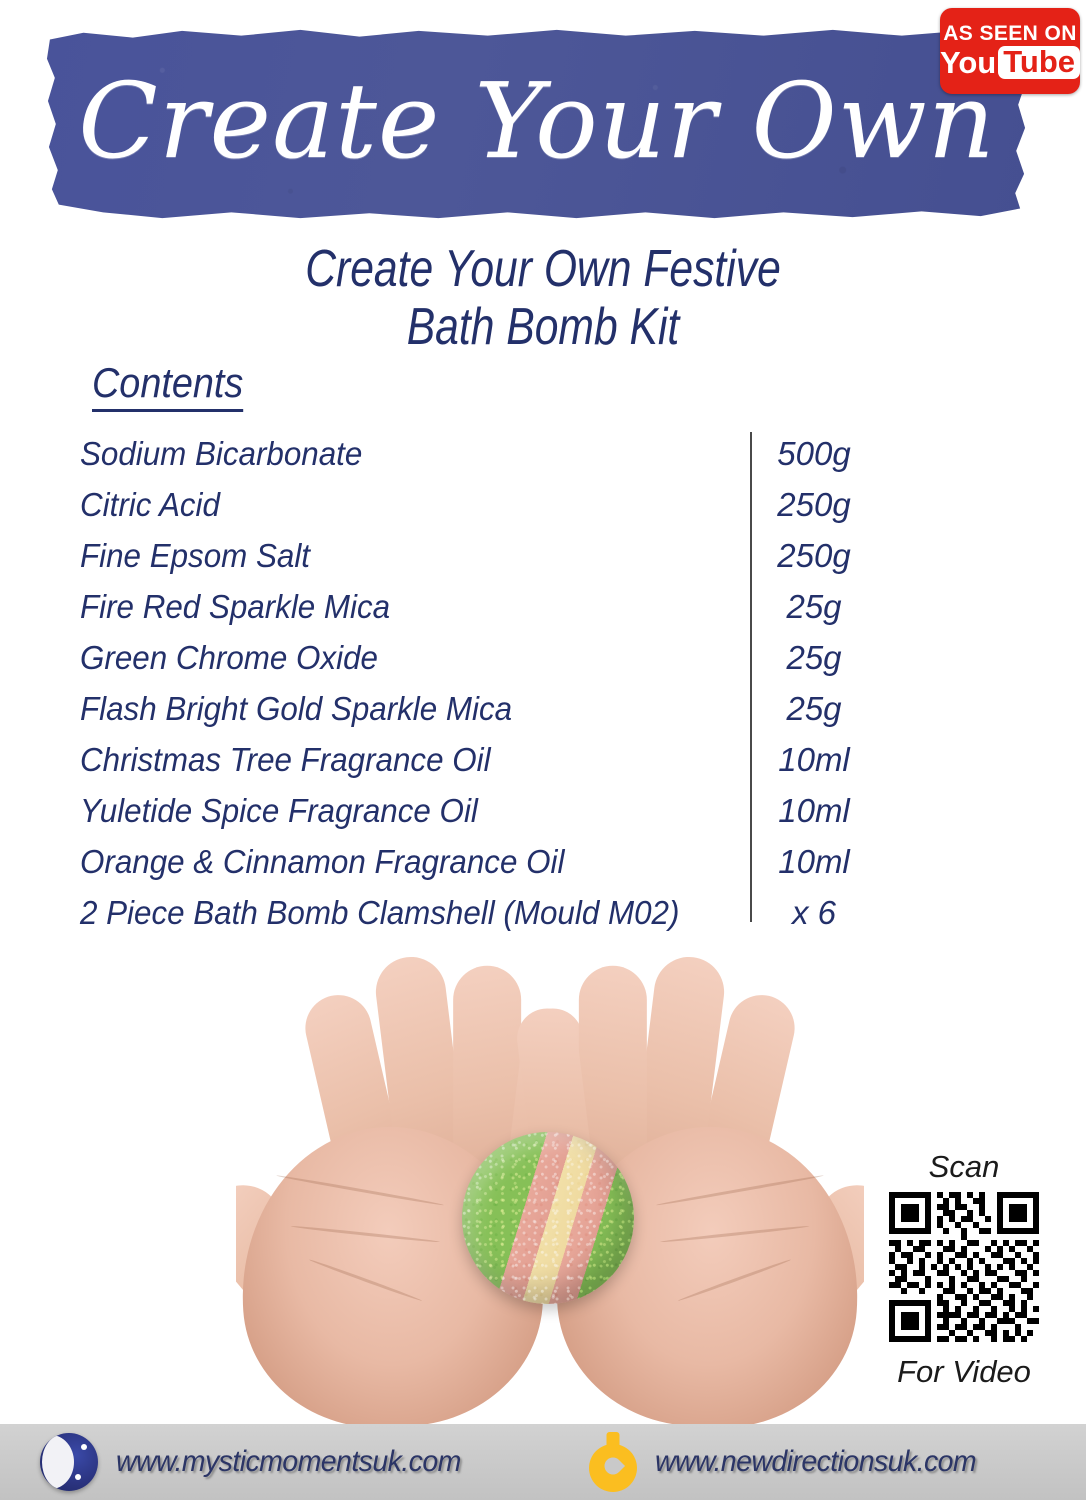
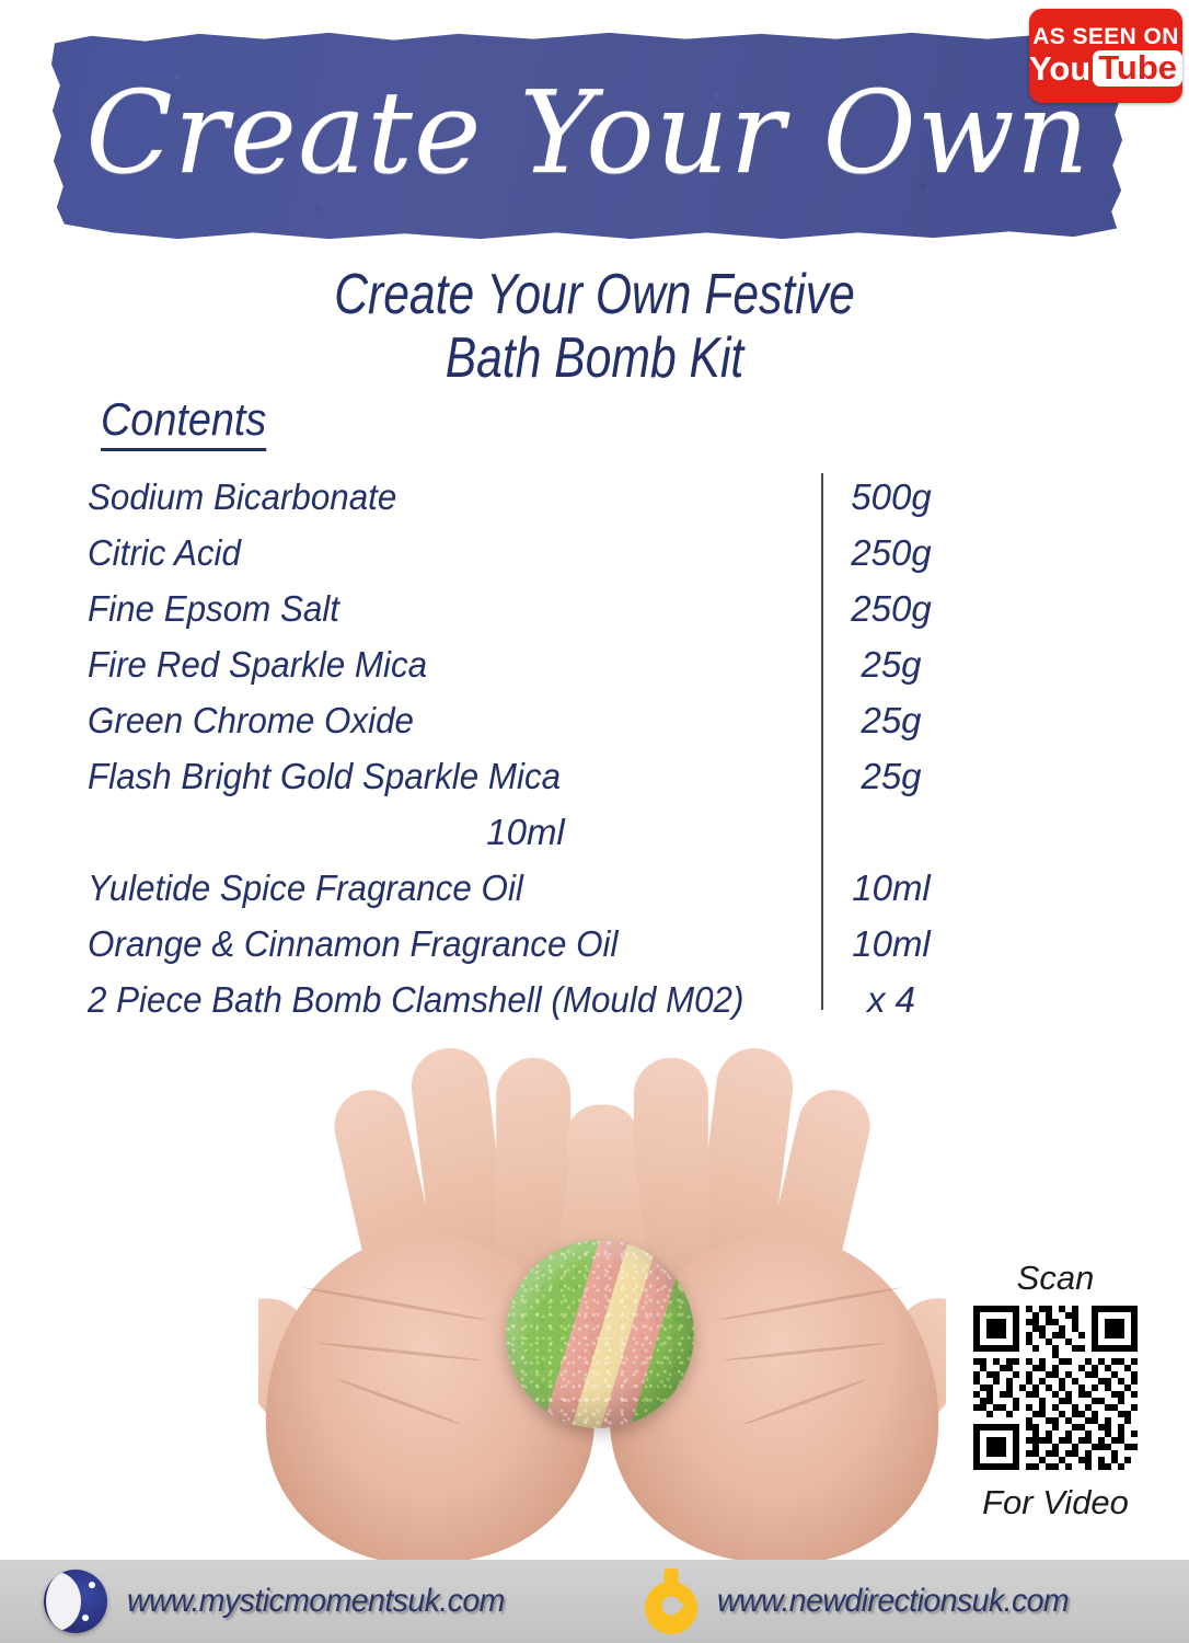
  Create Your Own
  AS SEEN ON
  You
  Tube
  Create Your Own Festive
  Bath Bomb Kit
  Contents
  Sodium Bicarbonate
  500g
  Citric Acid
  250g
  Fine Epsom Salt
  250g
  Fire Red Sparkle Mica
  25g
  Green Chrome Oxide
  25g
  Flash Bright Gold Sparkle Mica
  25g
- Christmas Tree Fragrance Oil
  10ml
  Yuletide Spice Fragrance Oil
  10ml
  Orange & Cinnamon Fragrance Oil
  10ml
  2 Piece Bath Bomb Clamshell (Mould M02)
- x 6
+ x 4
  Scan
  For Video
  www.mysticmomentsuk.com
  www.newdirectionsuk.com
